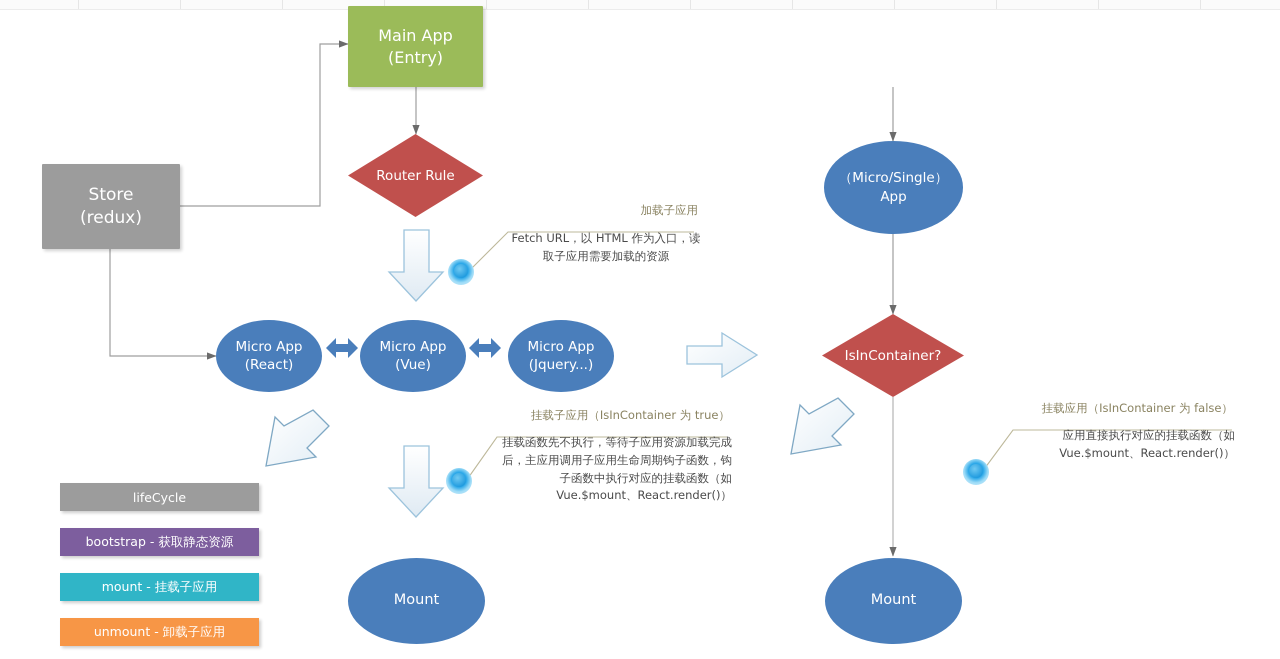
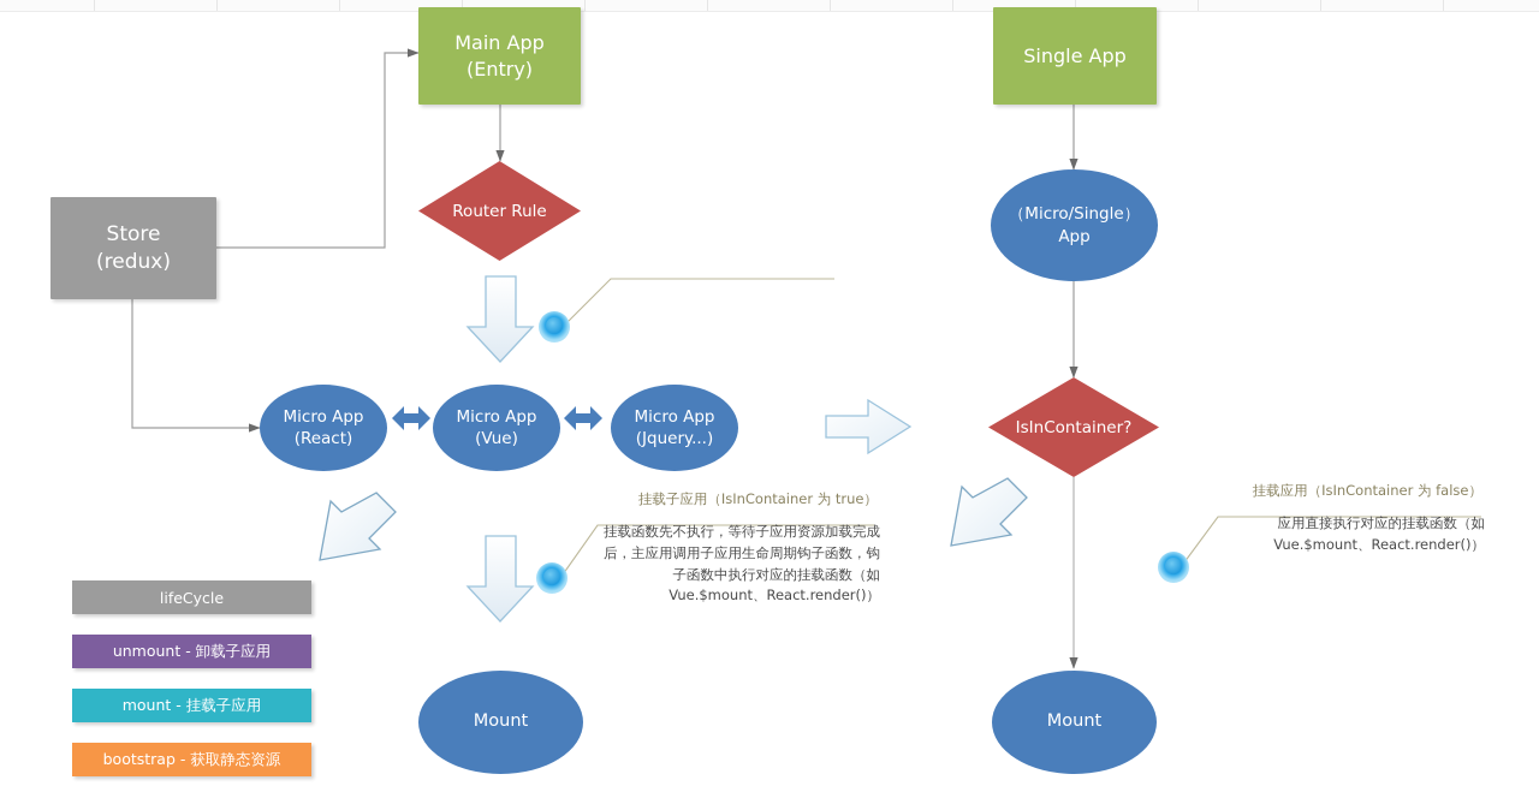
  Main App
  (Entry)
  Router Rule
  Store
  (redux)
  Micro App
  (React)
  Micro App
  (Vue)
  Micro App
  (Jquery...)
  Mount
+ Single App
  （Micro/Single）
  App
  IsInContainer?
  Mount
- 加载子应用
- Fetch URL，以 HTML 作为入口，读取子应用需要加载的资源
  挂载子应用（IsInContainer 为 true）
  挂载函数先不执行，等待子应用资源加载完成后，主应用调用子应用生命周期钩子函数，钩子函数中执行对应的挂载函数（如 Vue.$mount、React.render()）
  挂载应用（IsInContainer 为 false）
  应用直接执行对应的挂载函数（如 Vue.$mount、React.render()）
  lifeCycle
- bootstrap - 获取静态资源
+ unmount - 卸载子应用
  mount - 挂载子应用
- unmount - 卸载子应用
+ bootstrap - 获取静态资源
